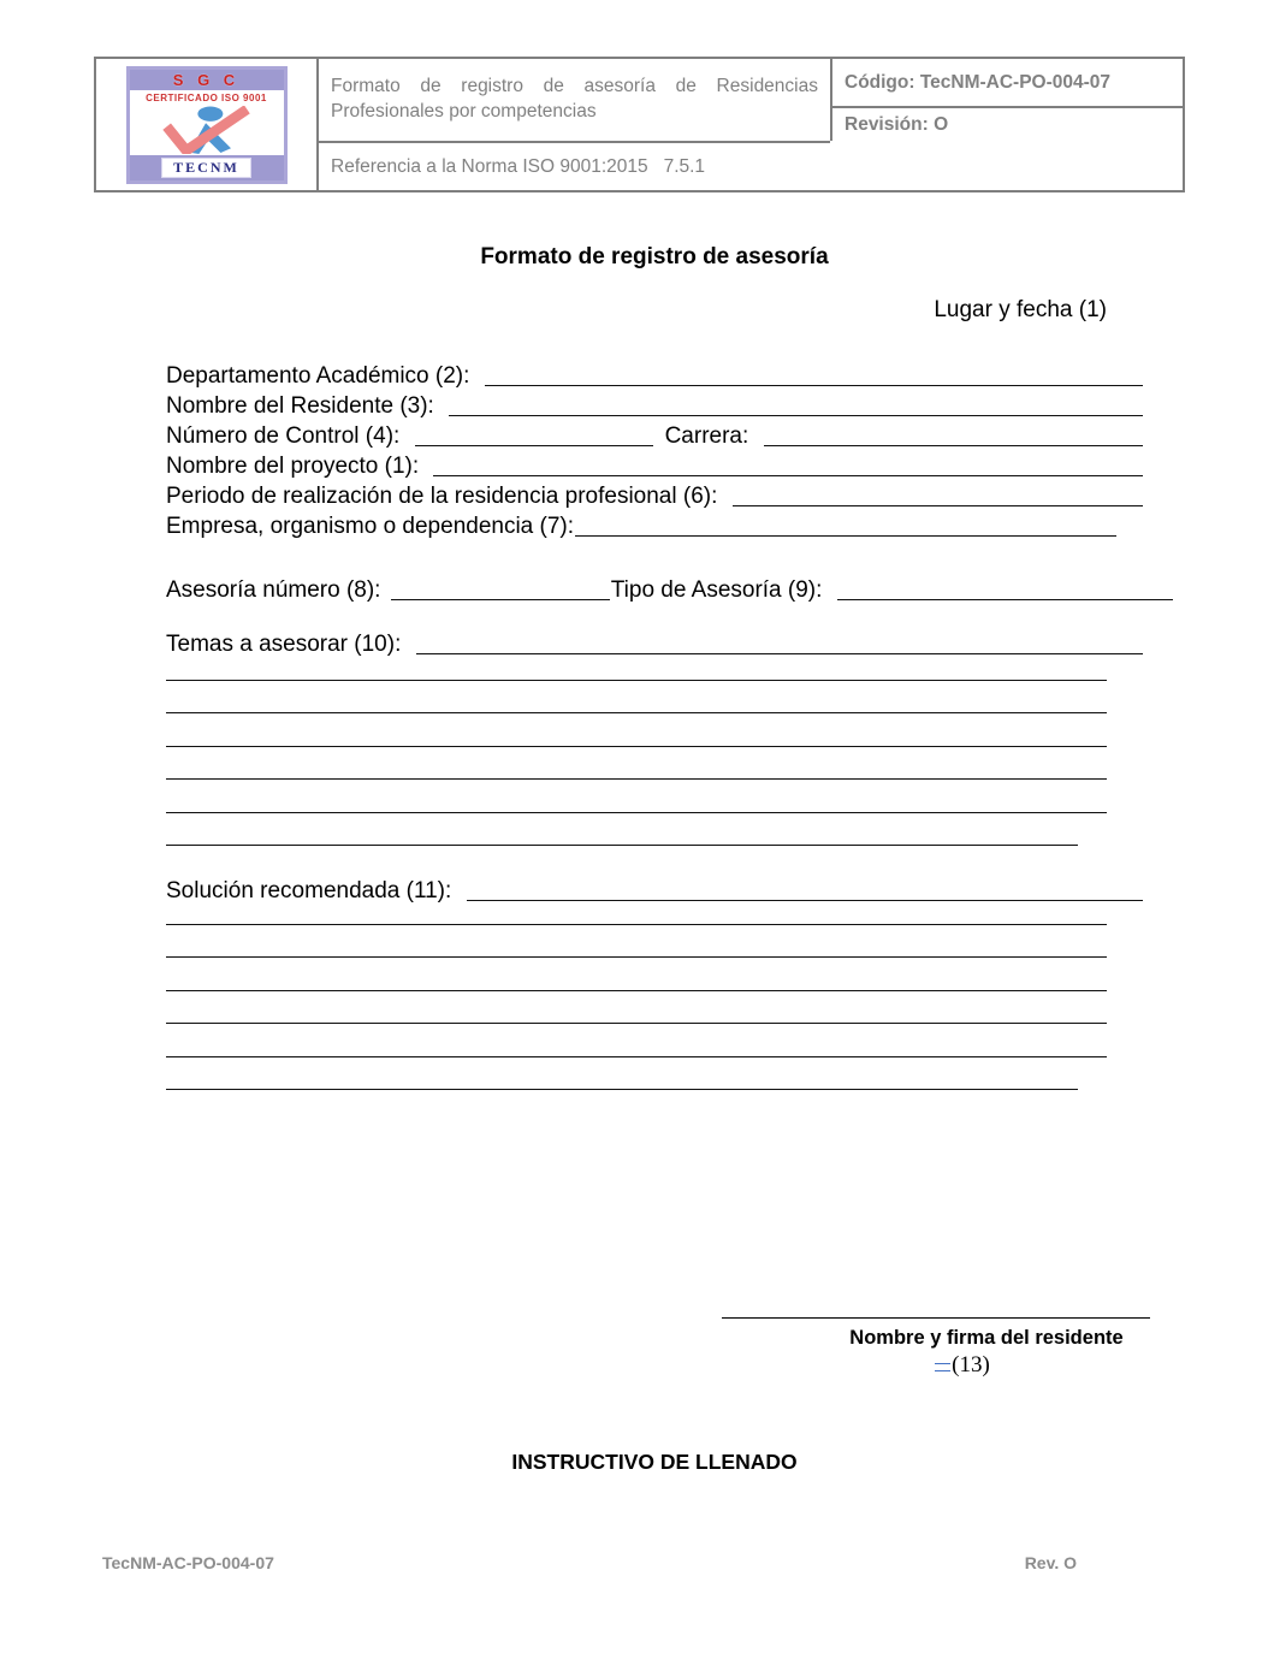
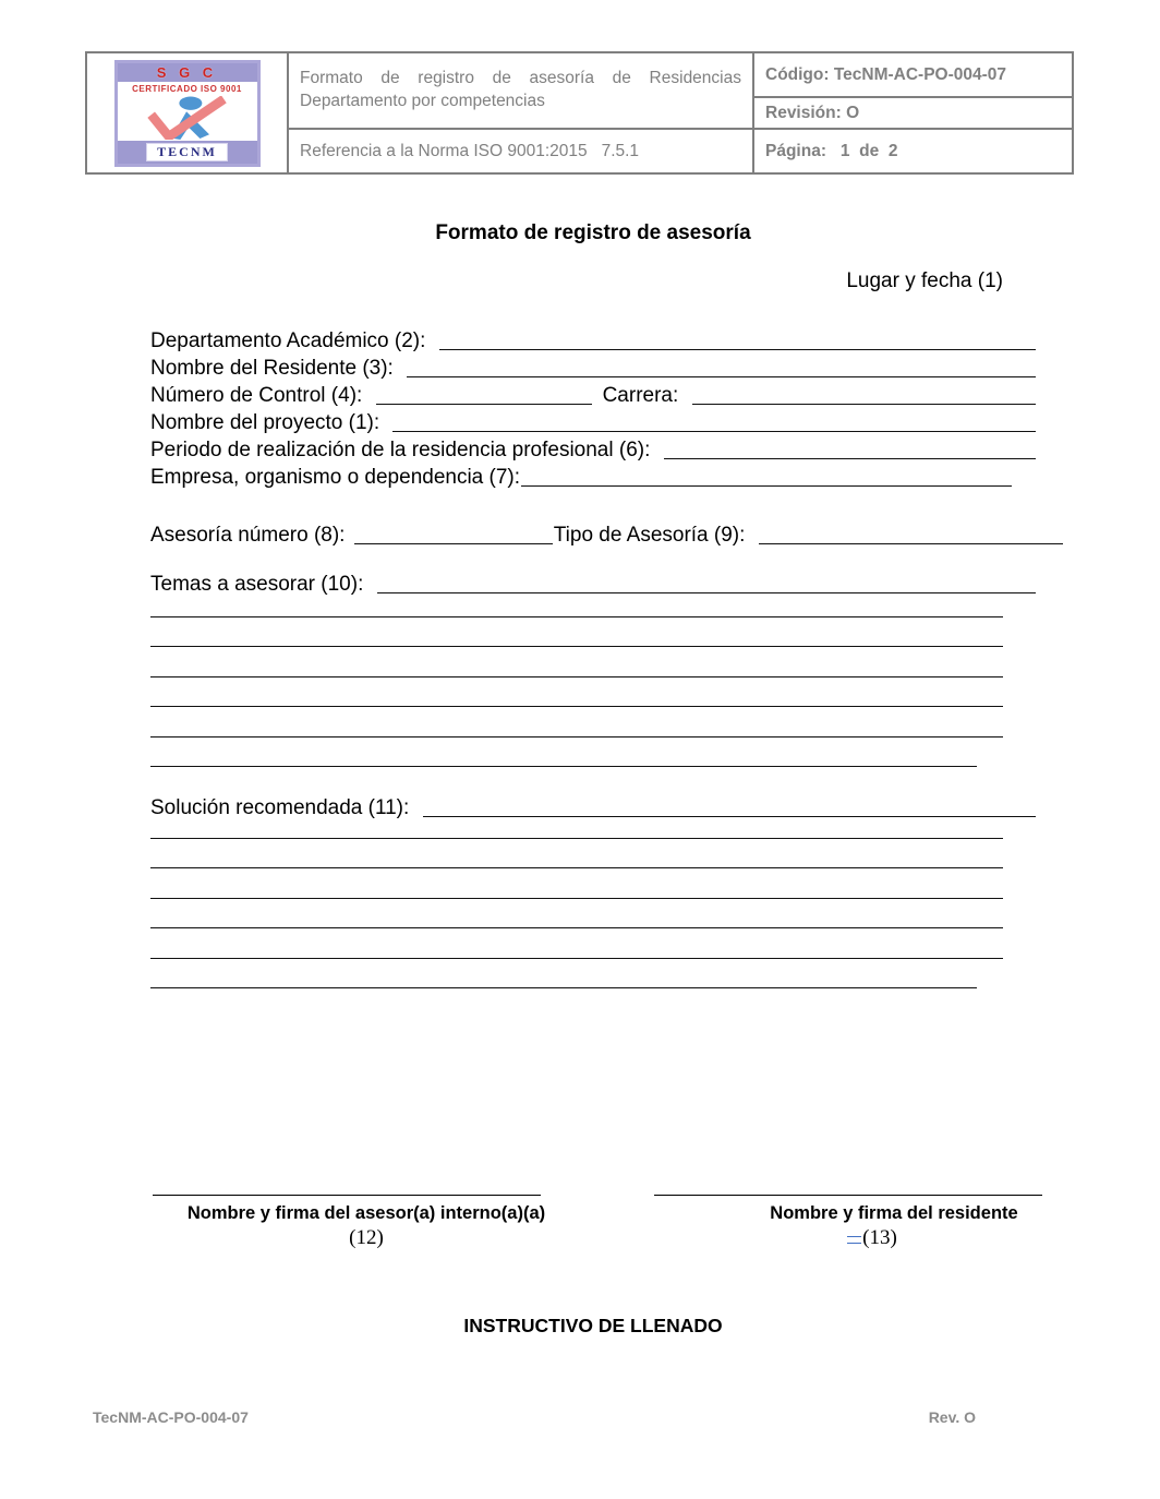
  S G C
  CERTIFICADO ISO 9001
  TECNM
- Formato de registro de asesoría de Residencias Profesionales por competencias
+ Formato de registro de asesoría de Residencias Departamento por competencias
  Referencia a la Norma ISO 9001:2015 7.5.1
  Código: TecNM-AC-PO-004-07
  Revisión: O
+ Página: 1 de 2
  Formato de registro de asesoría
  Lugar y fecha (1)
  Departamento Académico (2):
  Nombre del Residente (3):
  Número de Control (4):
  Carrera:
  Nombre del proyecto (1):
  Periodo de realización de la residencia profesional (6):
  Empresa, organismo o dependencia (7):
  Asesoría número (8):
  Tipo de Asesoría (9):
  Temas a asesorar (10):
  Solución recomendada (11):
+ Nombre y firma del asesor(a) interno(a)(a)
+ (12)
  Nombre y firma del residente
  (13)
  INSTRUCTIVO DE LLENADO
  TecNM-AC-PO-004-07
  Rev. O
